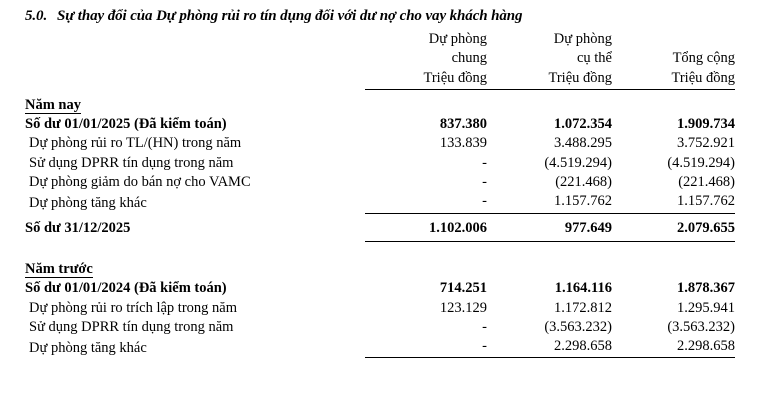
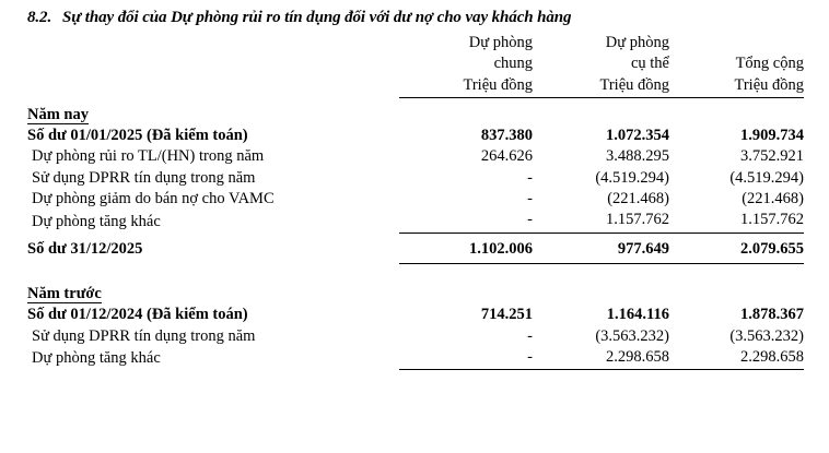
- 5.0. Sự thay đổi của Dự phòng rủi ro tín dụng đối với dư nợ cho vay khách hàng
+ 8.2. Sự thay đổi của Dự phòng rủi ro tín dụng đối với dư nợ cho vay khách hàng
  	Dự phòng chung Triệu đồng	Dự phòng cụ thể Triệu đồng	Tổng cộng Triệu đồng
  Năm nay
  Số dư 01/01/2025 (Đã kiểm toán)	837.380	1.072.354	1.909.734
- Dự phòng rủi ro TL/(HN) trong năm	133.839	3.488.295	3.752.921
+ Dự phòng rủi ro TL/(HN) trong năm	264.626	3.488.295	3.752.921
  Sử dụng DPRR tín dụng trong năm	-	(4.519.294)	(4.519.294)
  Dự phòng giảm do bán nợ cho VAMC	-	(221.468)	(221.468)
  Dự phòng tăng khác	-	1.157.762	1.157.762
  Số dư 31/12/2025	1.102.006	977.649	2.079.655
  Năm trước
- Số dư 01/01/2024 (Đã kiểm toán)	714.251	1.164.116	1.878.367
+ Số dư 01/12/2024 (Đã kiểm toán)	714.251	1.164.116	1.878.367
- Dự phòng rủi ro trích lập trong năm	123.129	1.172.812	1.295.941
  Sử dụng DPRR tín dụng trong năm	-	(3.563.232)	(3.563.232)
  Dự phòng tăng khác	-	2.298.658	2.298.658
